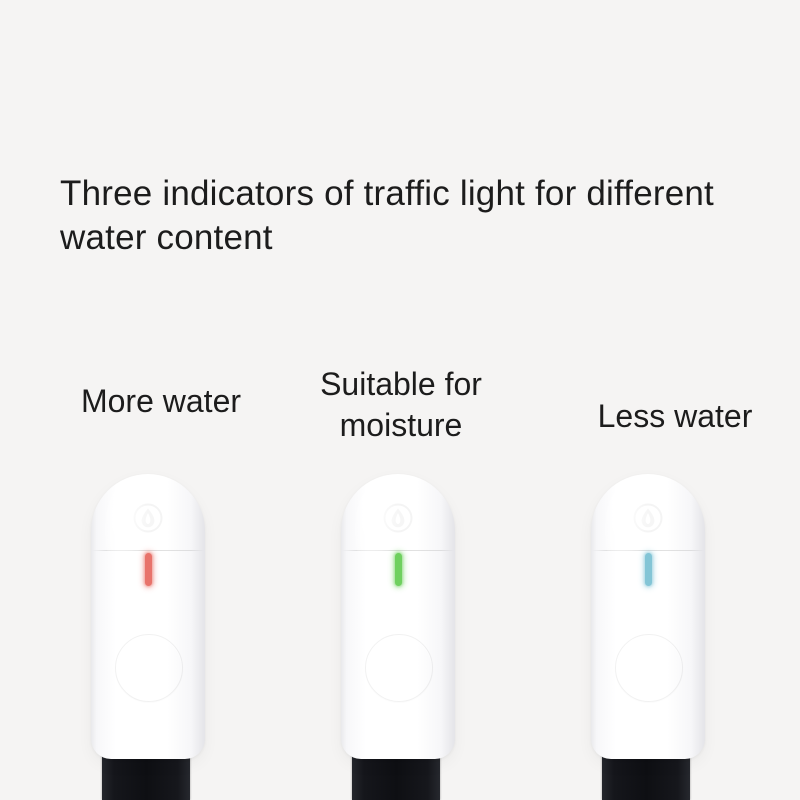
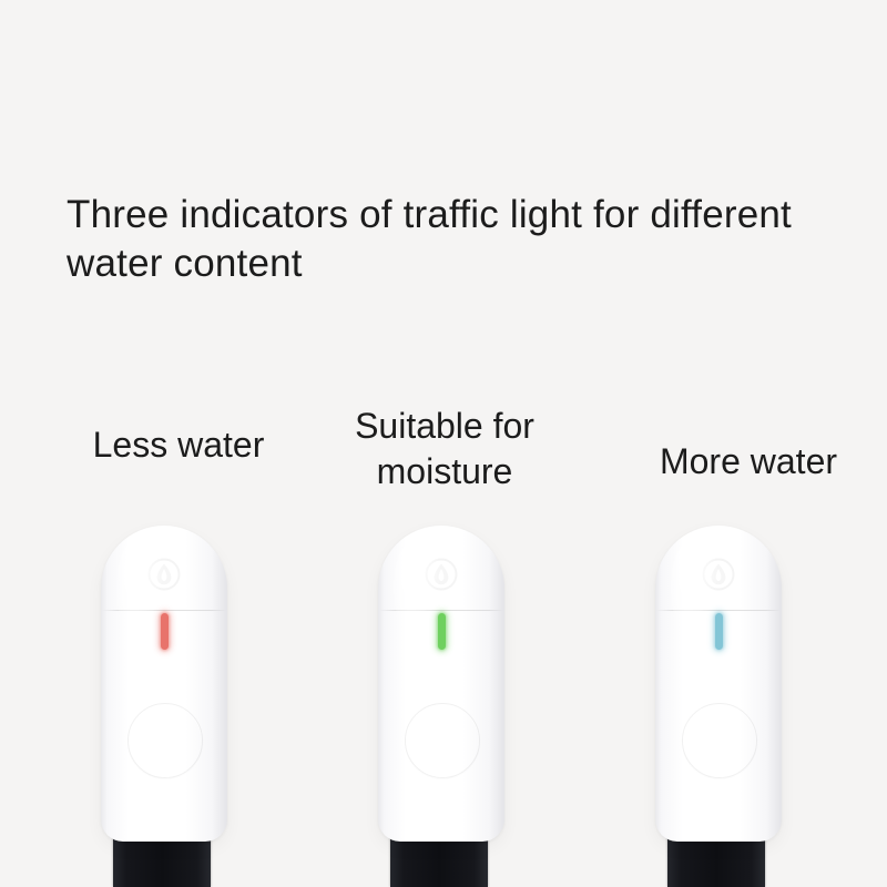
  Three indicators of traffic light for different
  water content
- More water
+ Less water
  Suitable for
  moisture
- Less water
+ More water
